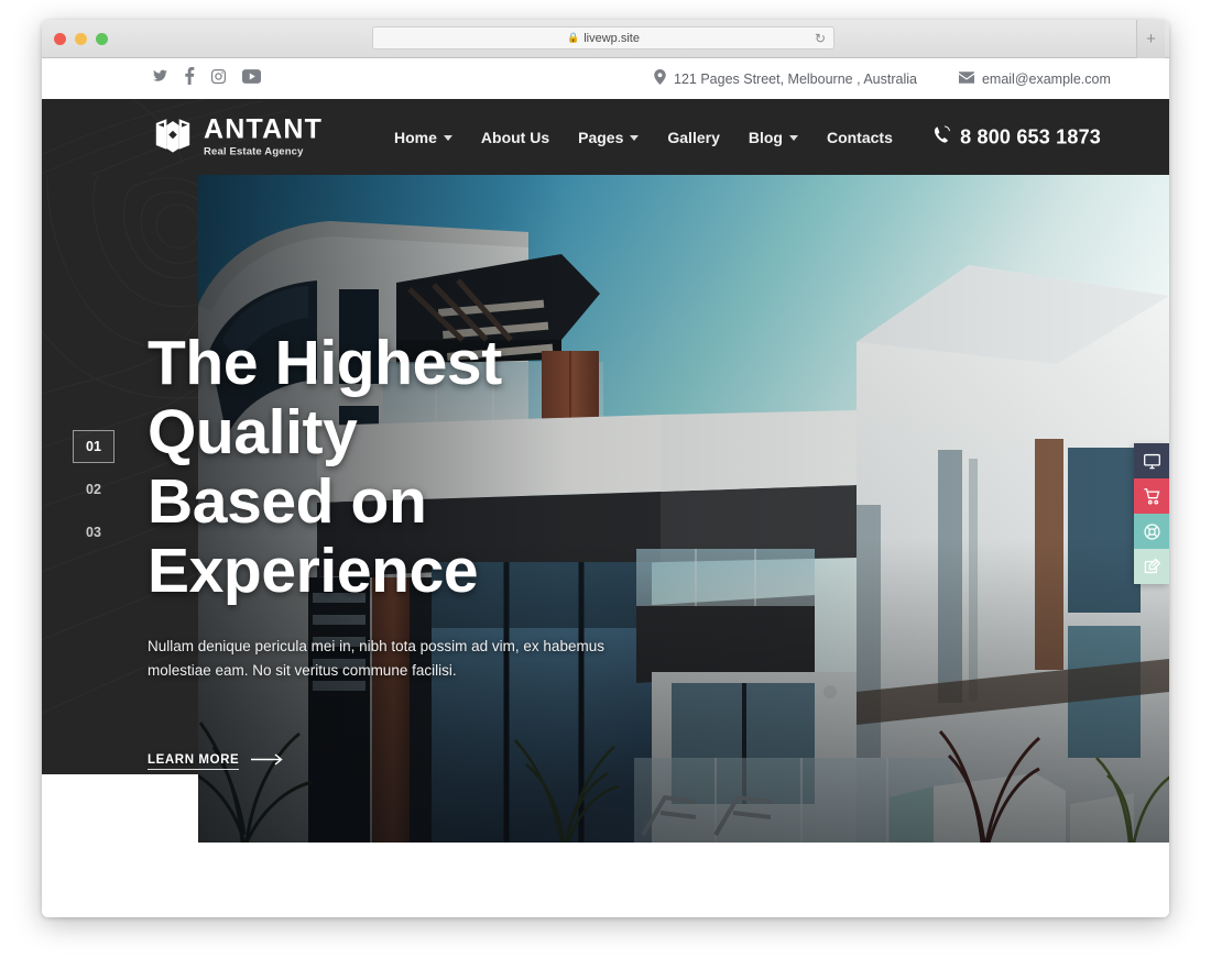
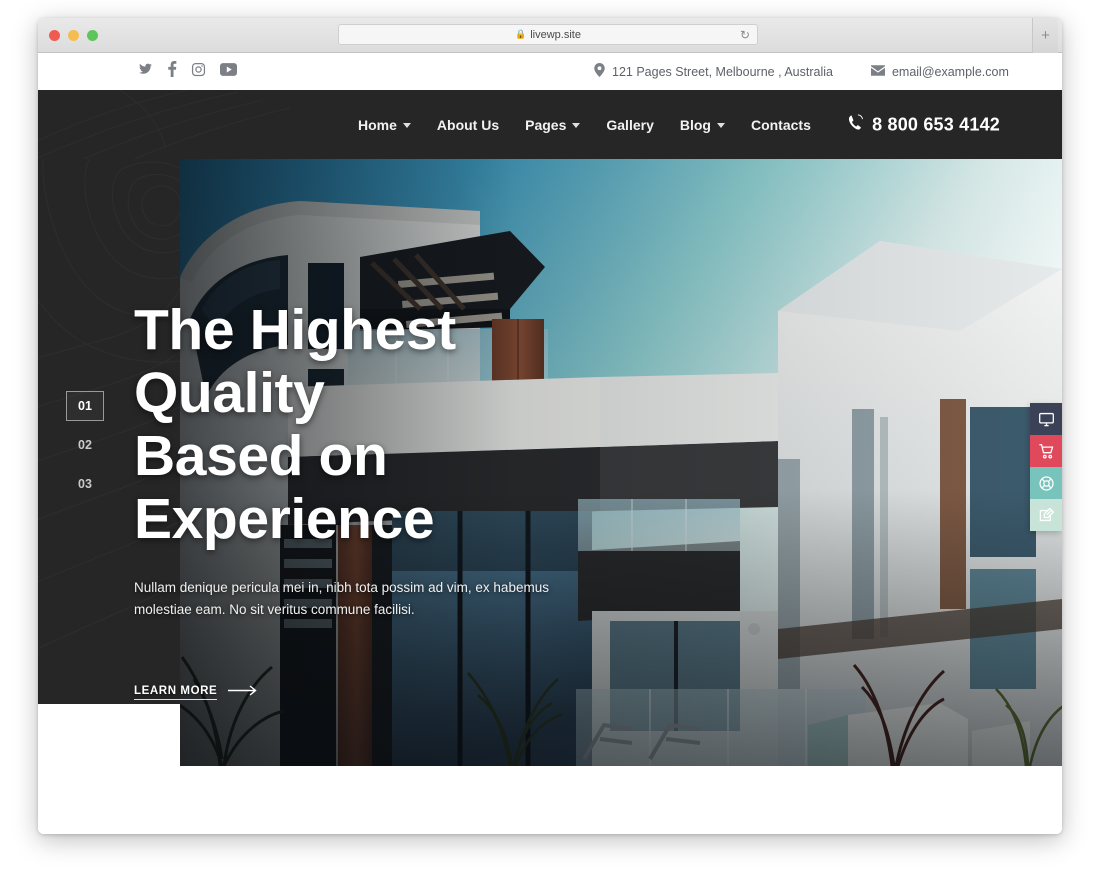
  🔒
  livewp.site
  ↻
  +
  121 Pages Street, Melbourne , Australia
  email@example.com
- ANTANT
- Real Estate Agency
  Home
  About Us
  Pages
  Gallery
  Blog
  Contacts
- 8 800 653 1873
+ 8 800 653 4142
  01
  02
  03
  The Highest Quality
  Based on Experience
  Nullam denique pericula mei in, nibh tota possim ad vim, ex habemus molestiae eam. No sit veritus commune facilisi.
  LEARN MORE
